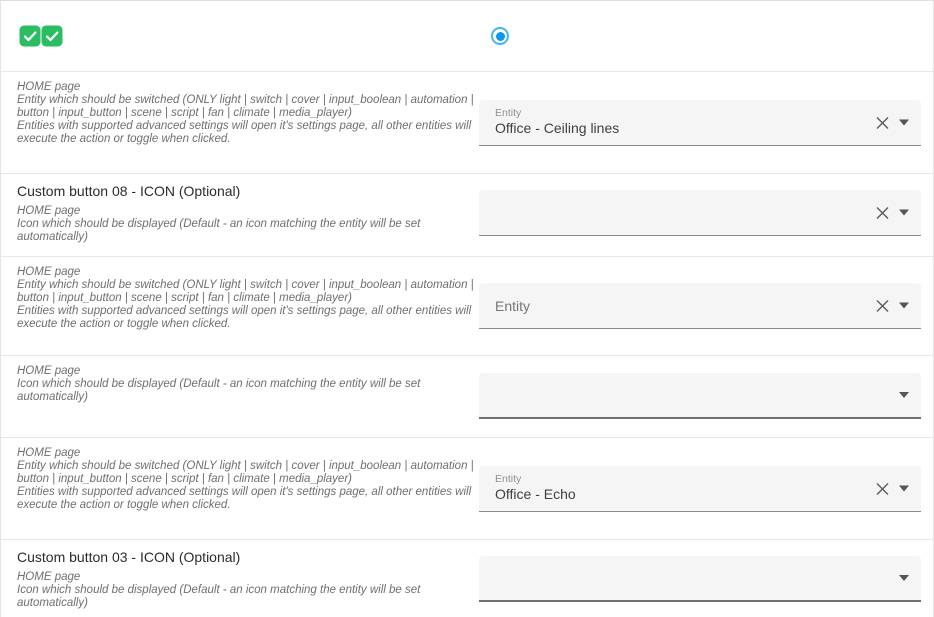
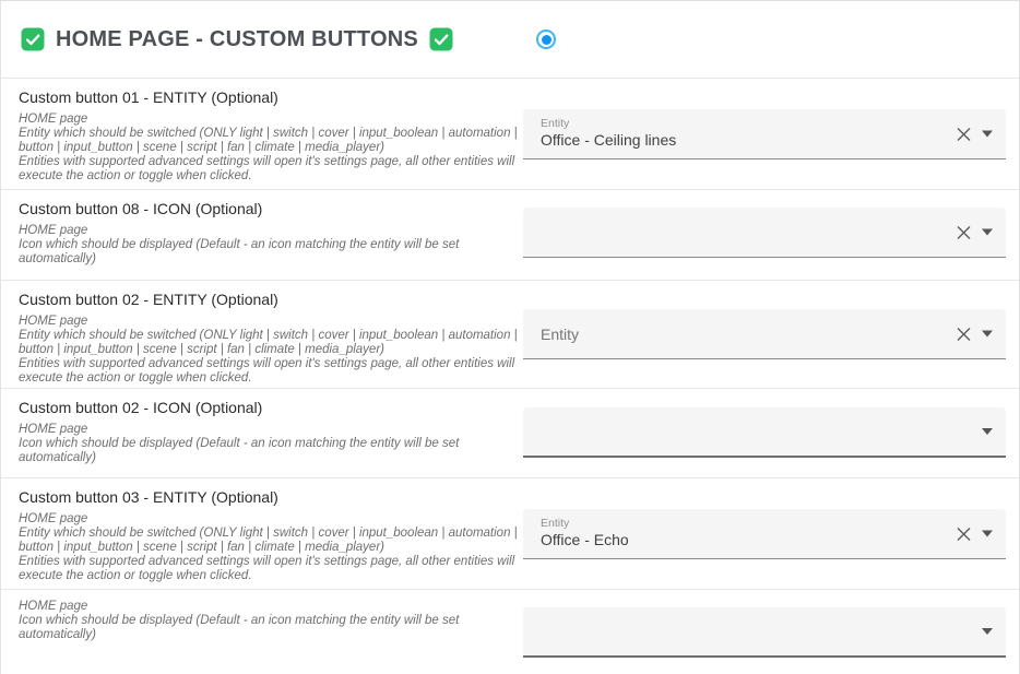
+ HOME PAGE - CUSTOM BUTTONS
+ Custom button 01 - ENTITY (Optional)
  HOME page
  Entity which should be switched (ONLY light | switch | cover | input_boolean | automation |
  button | input_button | scene | script | fan | climate | media_player)
  Entities with supported advanced settings will open it's settings page, all other entities will
  execute the action or toggle when clicked.
  Entity
  Office - Ceiling lines
  Custom button 08 - ICON (Optional)
  HOME page
  Icon which should be displayed (Default - an icon matching the entity will be set
  automatically)
+ Custom button 02 - ENTITY (Optional)
  HOME page
  Entity which should be switched (ONLY light | switch | cover | input_boolean | automation |
  button | input_button | scene | script | fan | climate | media_player)
  Entities with supported advanced settings will open it's settings page, all other entities will
  execute the action or toggle when clicked.
  Entity
+ Custom button 02 - ICON (Optional)
  HOME page
  Icon which should be displayed (Default - an icon matching the entity will be set
  automatically)
+ Custom button 03 - ENTITY (Optional)
  HOME page
  Entity which should be switched (ONLY light | switch | cover | input_boolean | automation |
  button | input_button | scene | script | fan | climate | media_player)
  Entities with supported advanced settings will open it's settings page, all other entities will
  execute the action or toggle when clicked.
  Entity
  Office - Echo
- Custom button 03 - ICON (Optional)
  HOME page
  Icon which should be displayed (Default - an icon matching the entity will be set
  automatically)
